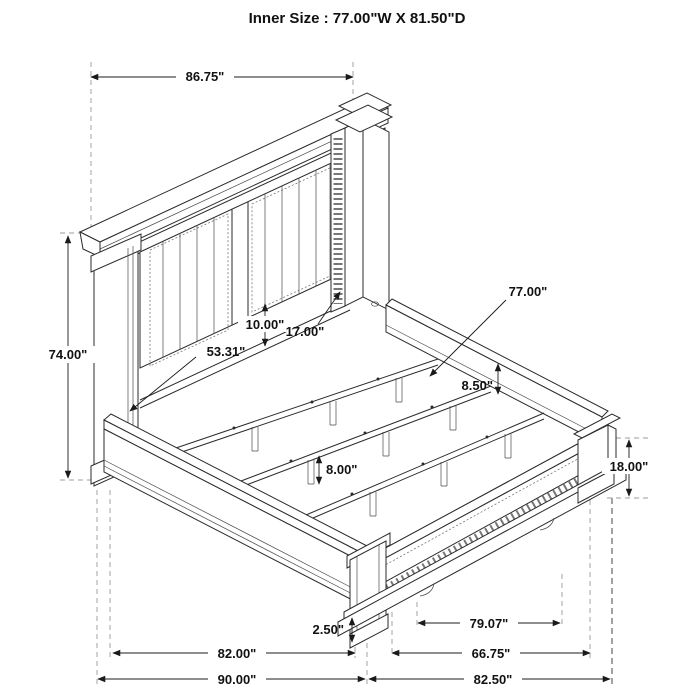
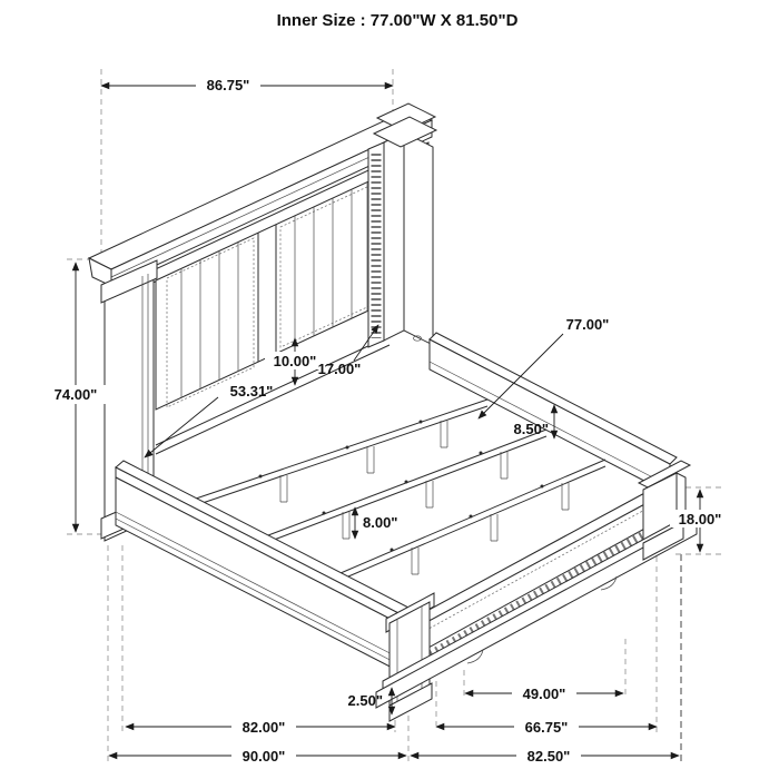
  Inner Size : 77.00"W X 81.50"D
  86.75"
  74.00"
  10.00"
  17.00"
  53.31"
  77.00"
  8.50"
  18.00"
  8.00"
  2.50"
- 79.07"
+ 49.00"
  66.75"
  82.00"
  90.00"
  82.50"
